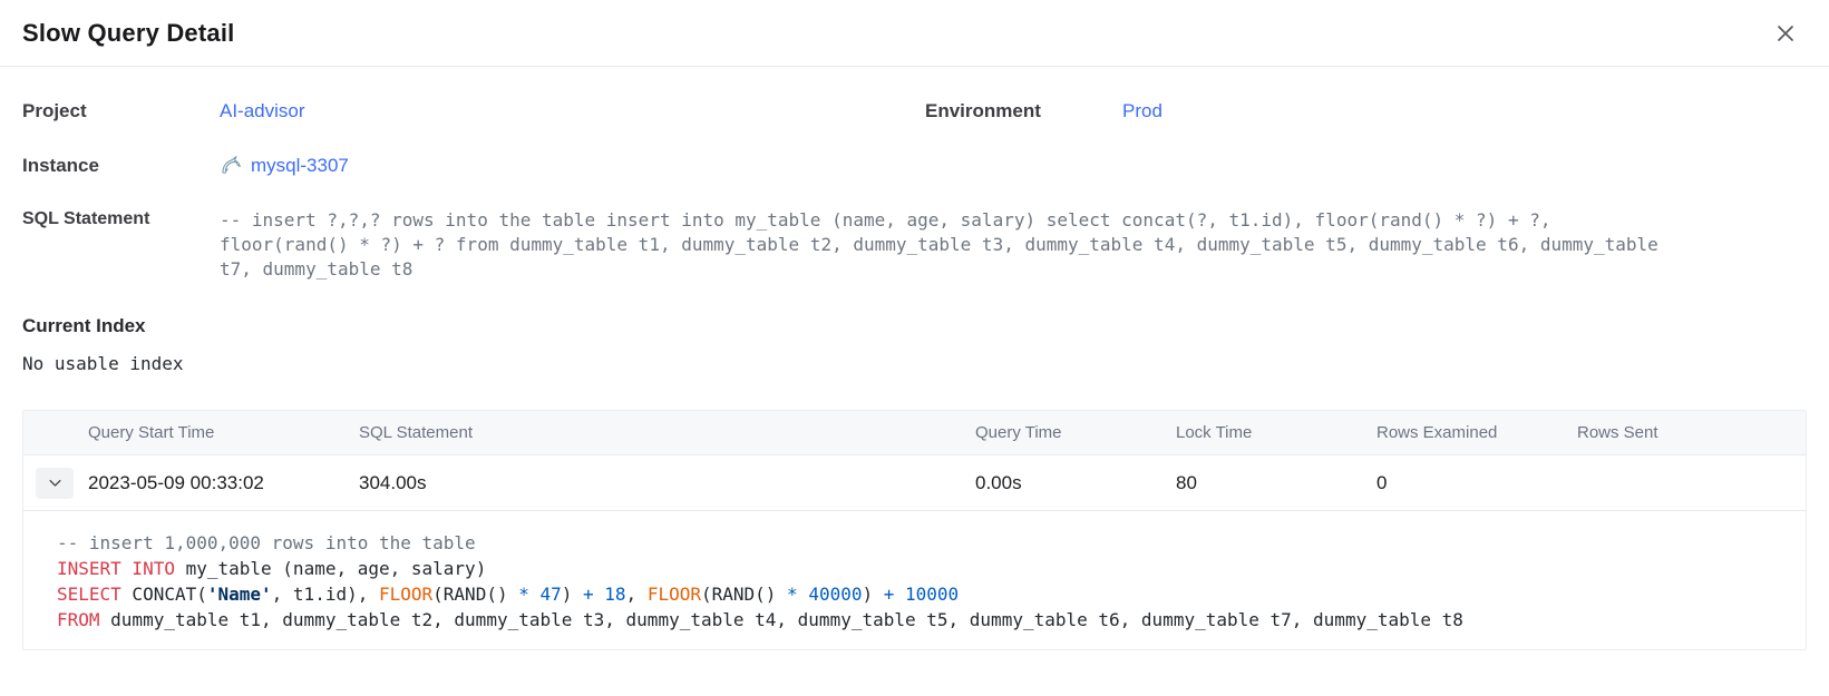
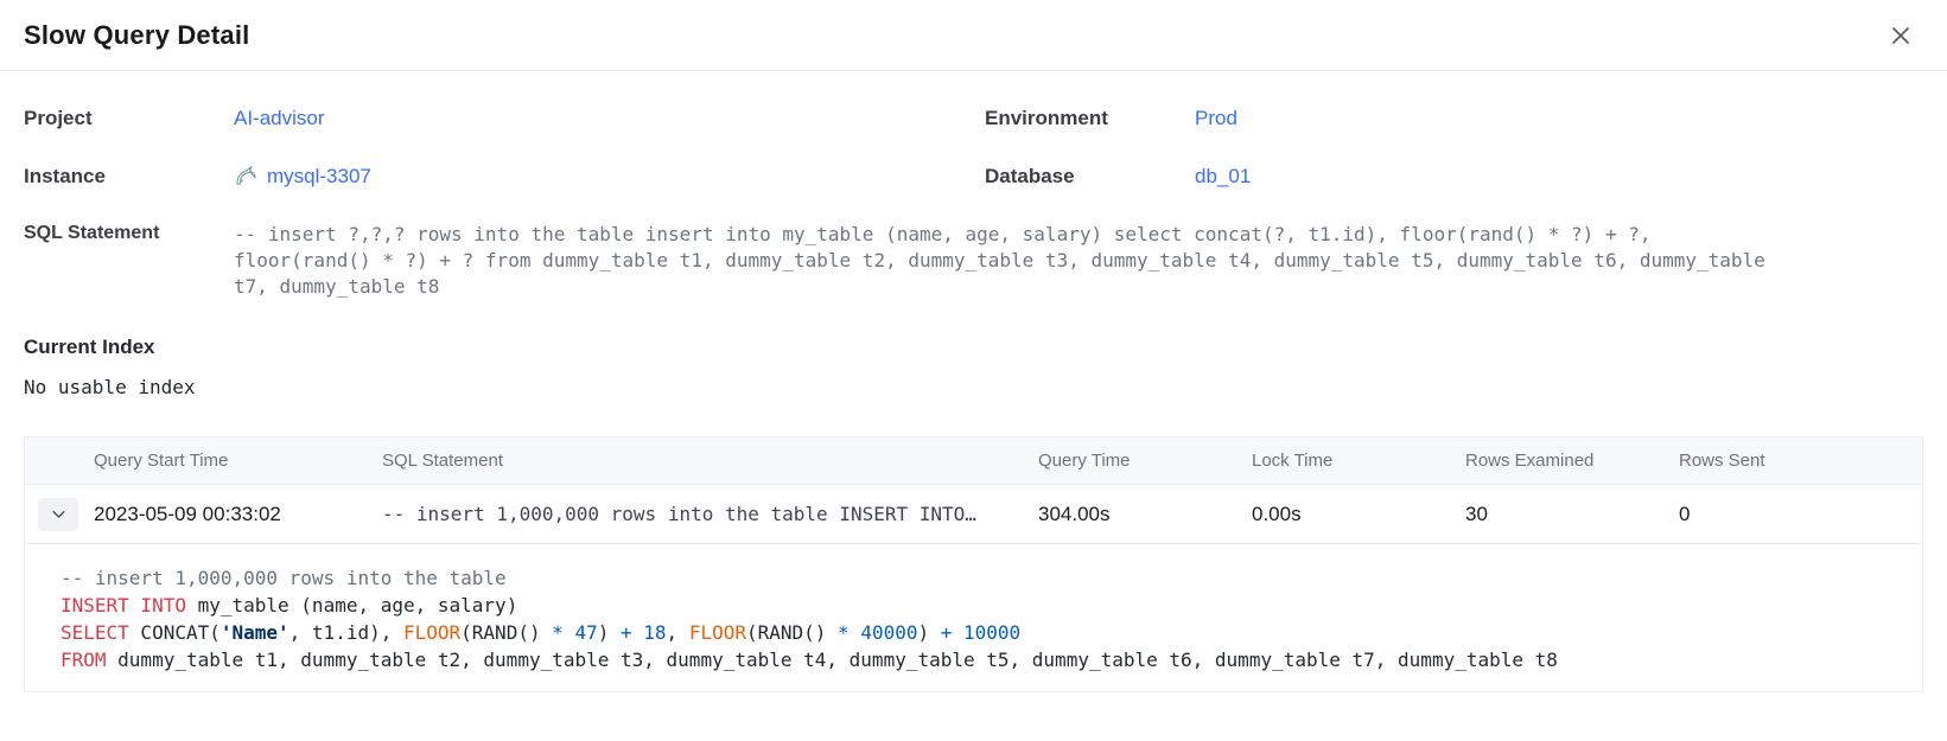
  Slow Query Detail
  Project
  AI-advisor
  Environment
  Prod
  Instance
  mysql-3307
+ Database
+ db_01
  SQL Statement
  -- insert ?,?,? rows into the table insert into my_table (name, age, salary) select concat(?, t1.id), floor(rand() * ?) + ?, floor(rand() * ?) + ? from dummy_table t1, dummy_table t2, dummy_table t3, dummy_table t4, dummy_table t5, dummy_table t6, dummy_table t7, dummy_table t8
  Current Index
  No usable index
  Query Start Time
  SQL Statement
  Query Time
  Lock Time
  Rows Examined
  Rows Sent
  2023-05-09 00:33:02
+ -- insert 1,000,000 rows into the table INSERT INTO…
  304.00s
  0.00s
- 80
+ 30
  0
  -- insert 1,000,000 rows into the table
  INSERT INTO my_table (name, age, salary)
  SELECT CONCAT('Name', t1.id), FLOOR(RAND() * 47) + 18, FLOOR(RAND() * 40000) + 10000
  FROM dummy_table t1, dummy_table t2, dummy_table t3, dummy_table t4, dummy_table t5, dummy_table t6, dummy_table t7, dummy_table t8
